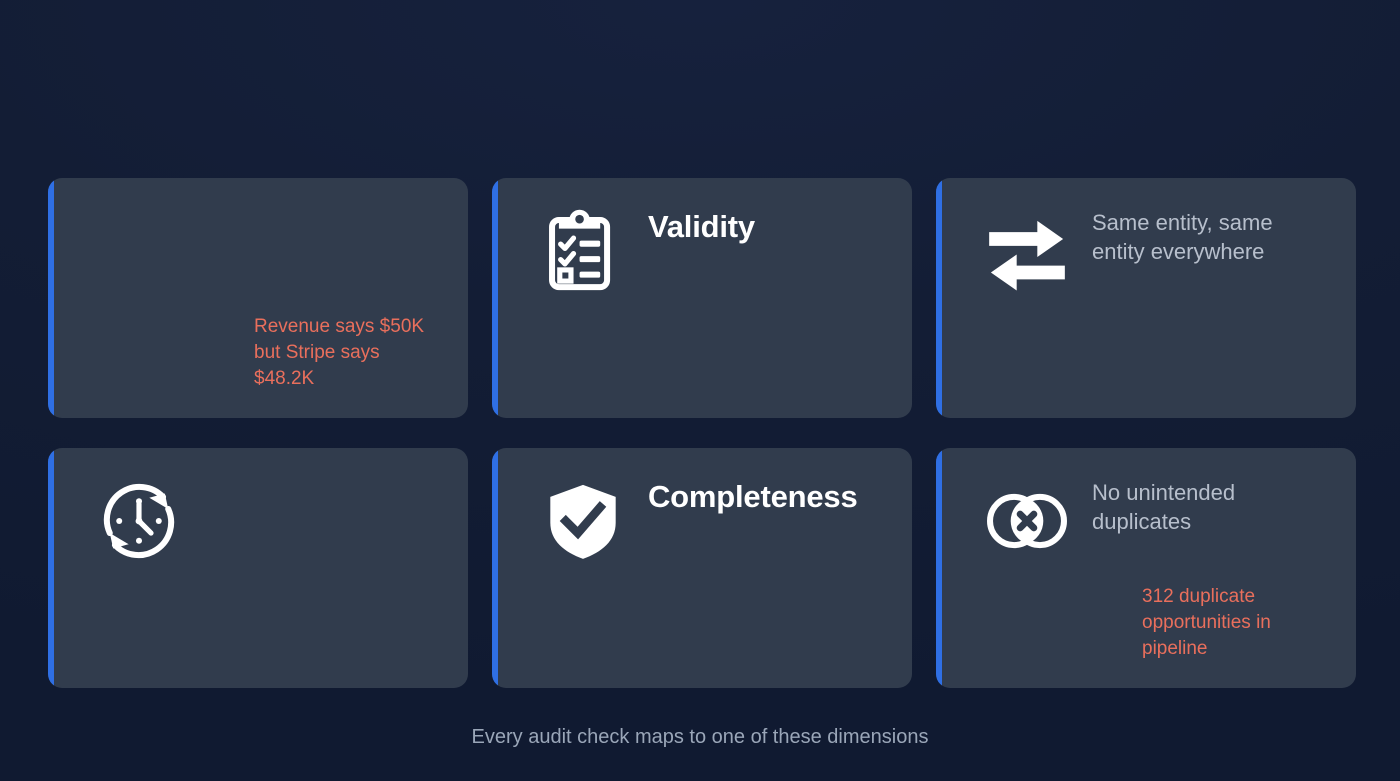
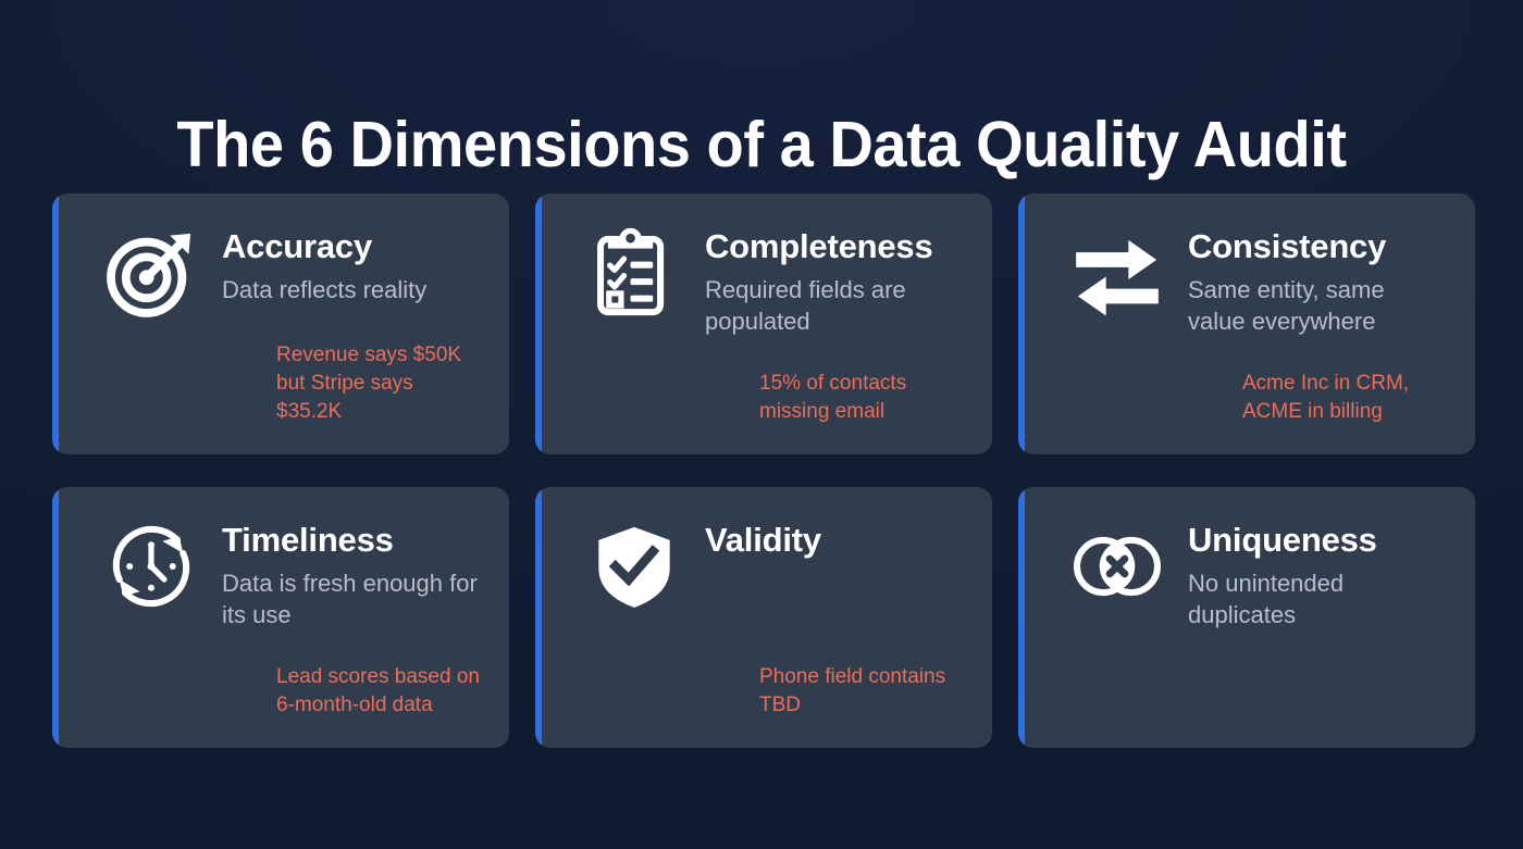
+ The 6 Dimensions of a Data Quality Audit
+ Accuracy
+ Data reflects reality
- Revenue says $50K but Stripe says $48.2K
+ Revenue says $50K but Stripe says $35.2K
- Validity
+ Completeness
+ Required fields are populated
+ 15% of contacts missing email
+ Consistency
- Same entity, same entity everywhere
+ Same entity, same value everywhere
+ Acme Inc in CRM, ACME in billing
+ Timeliness
+ Data is fresh enough for its use
+ Lead scores based on 6-month-old data
- Completeness
+ Validity
+ Phone field contains TBD
+ Uniqueness
  No unintended duplicates
- 312 duplicate opportunities in pipeline
- Every audit check maps to one of these dimensions
